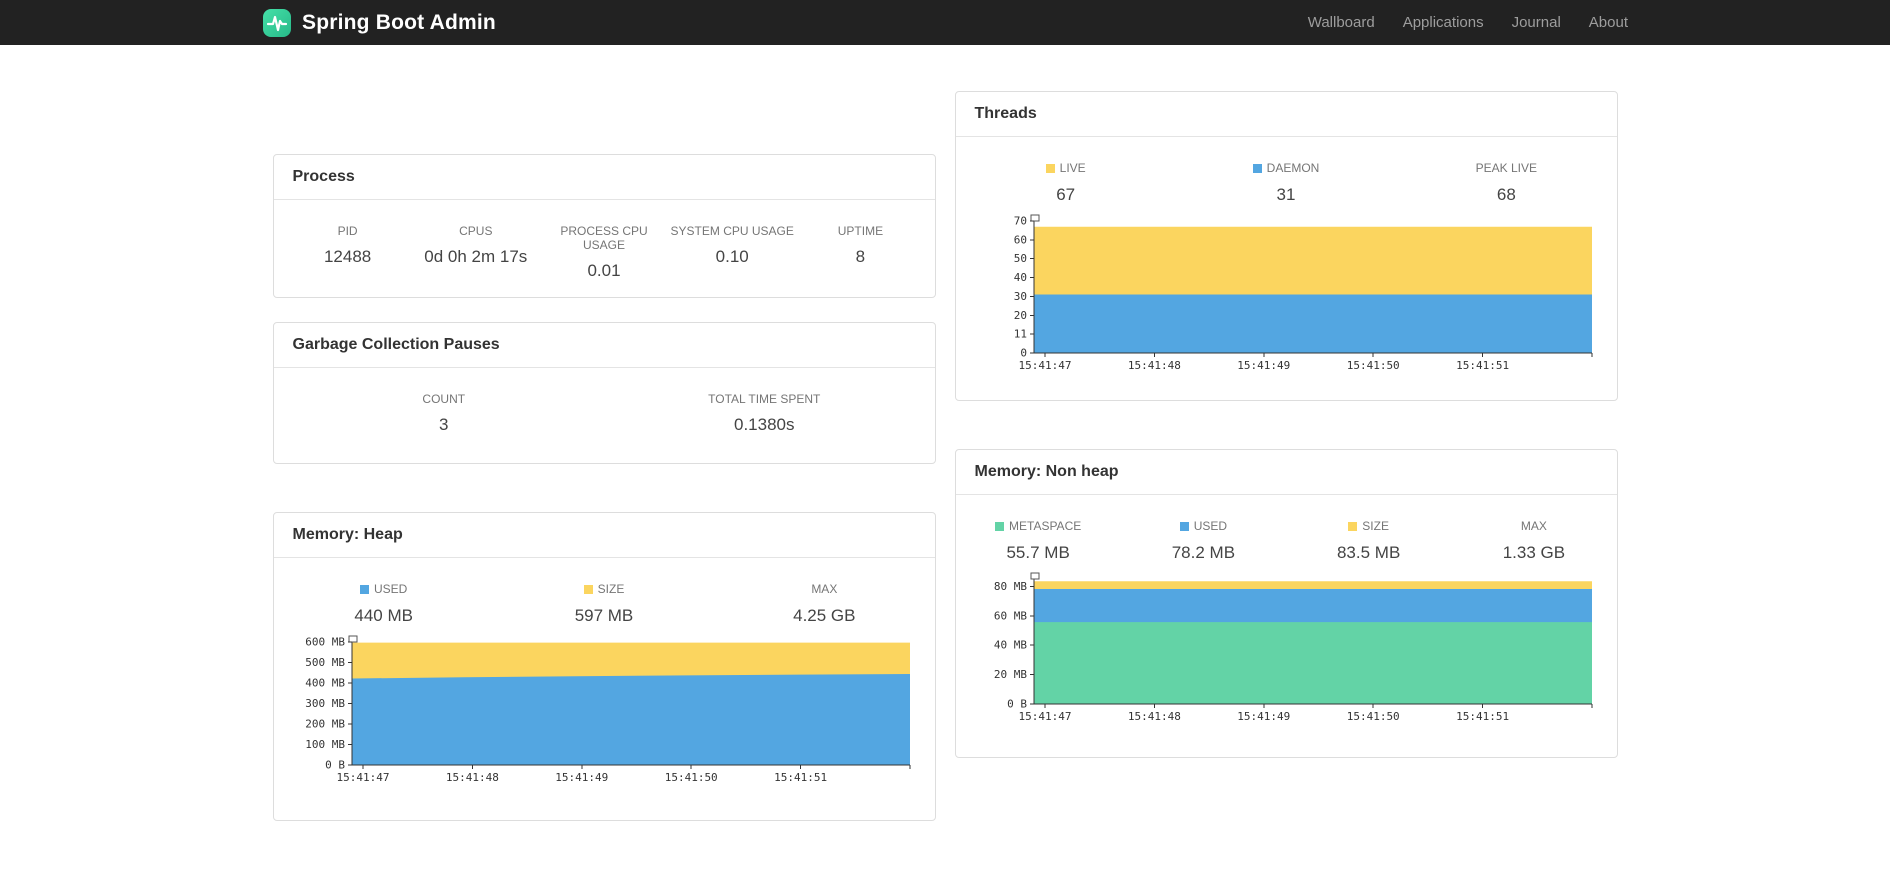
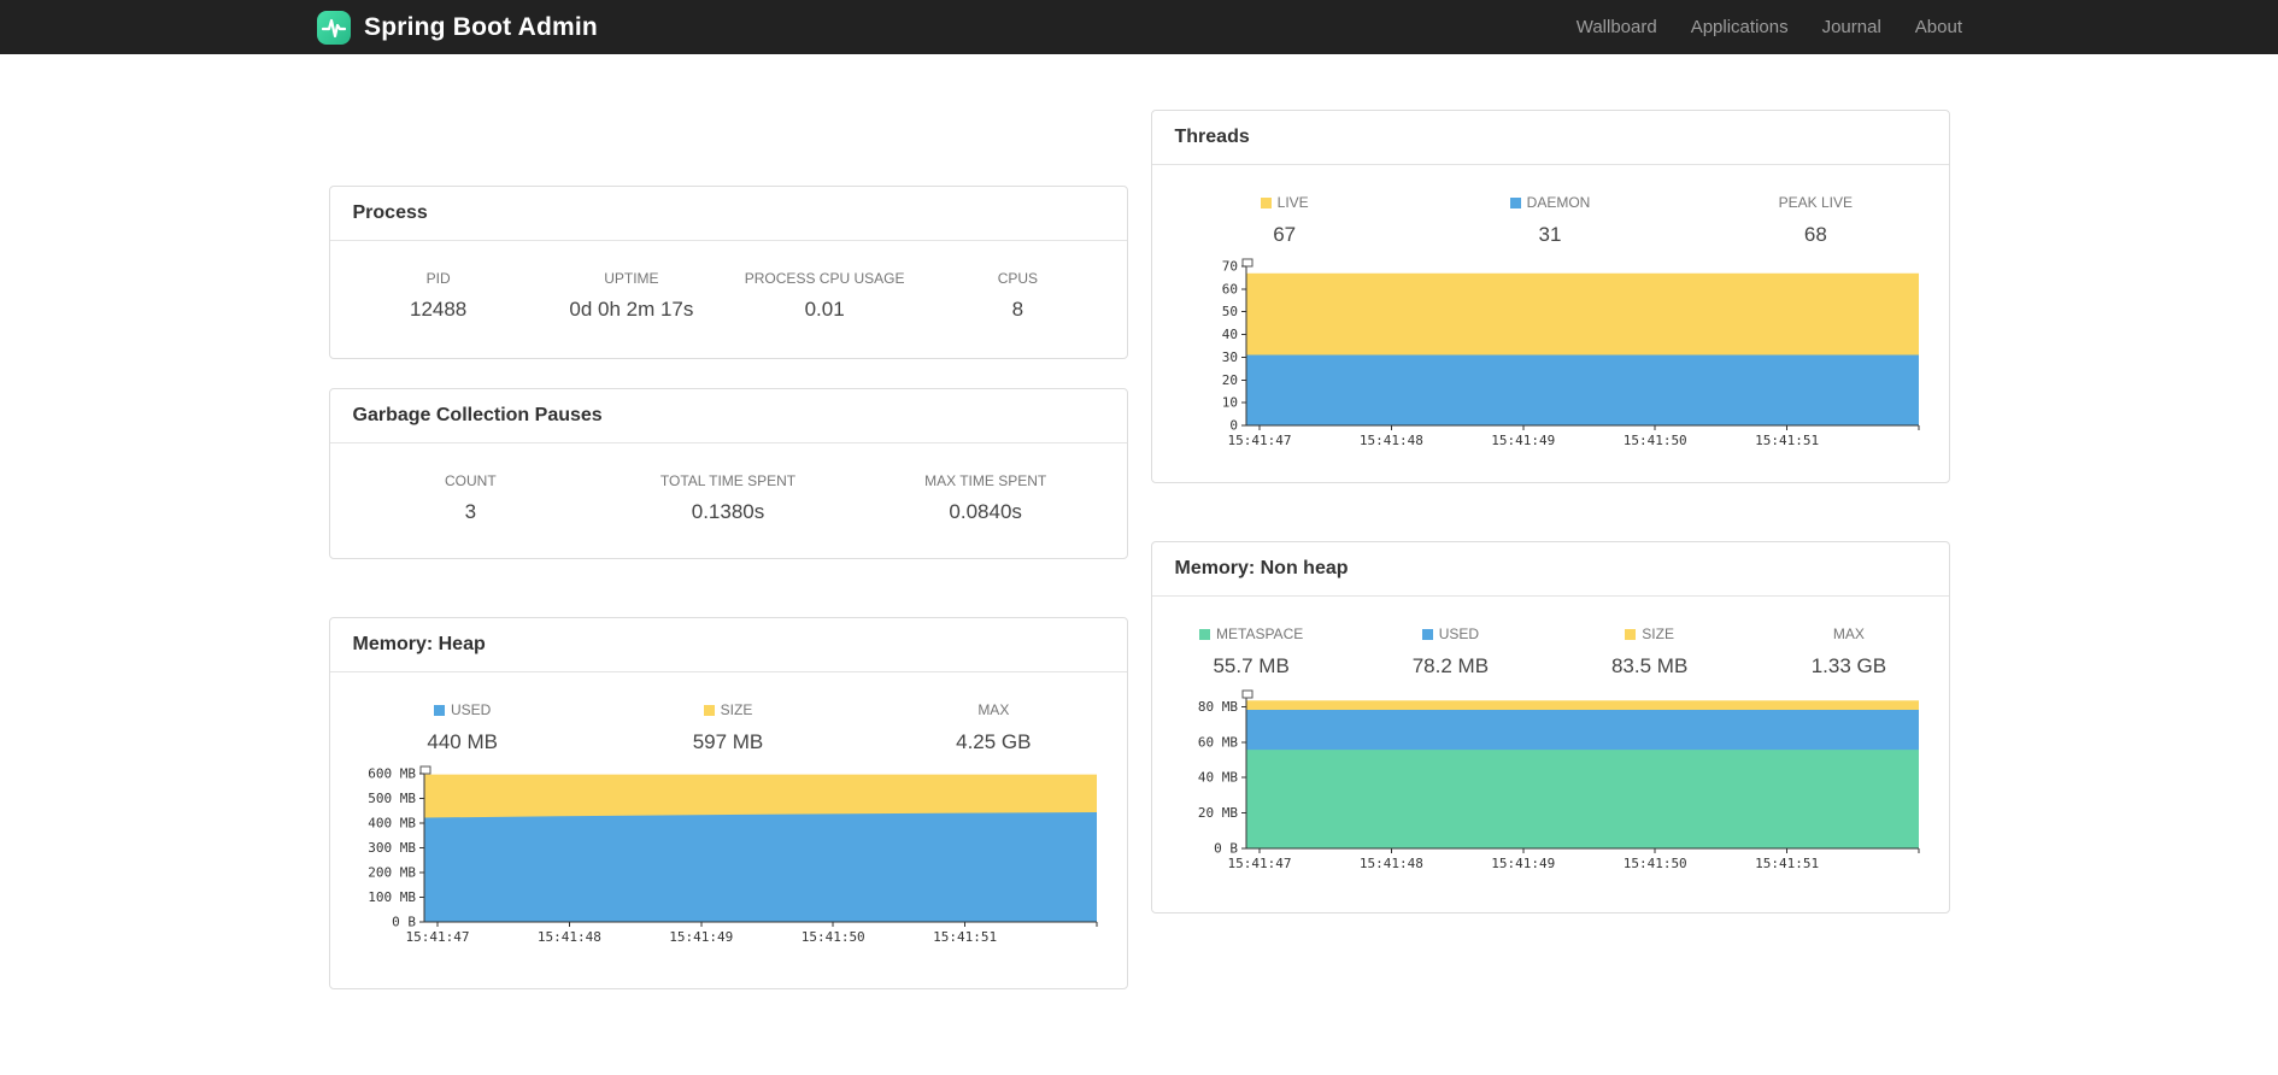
  Spring Boot Admin
  Wallboard
  Applications
  Journal
  About
  Process
  PID
  12488
- CPUS
+ UPTIME
  0d 0h 2m 17s
  PROCESS CPU USAGE
  0.01
- SYSTEM CPU USAGE
- 0.10
- UPTIME
+ CPUS
  8
  Garbage Collection Pauses
  COUNT
  3
  TOTAL TIME SPENT
  0.1380s
+ MAX TIME SPENT
+ 0.0840s
  Memory: Heap
  USED
  440 MB
  SIZE
  597 MB
  MAX
  4.25 GB
  0 B
  100 MB
  200 MB
  300 MB
  400 MB
  500 MB
  600 MB
  15:41:47
  15:41:48
  15:41:49
  15:41:50
  15:41:51
  Threads
  LIVE
  67
  DAEMON
  31
  PEAK LIVE
  68
  0
- 11
+ 10
  20
  30
  40
  50
  60
  70
  15:41:47
  15:41:48
  15:41:49
  15:41:50
  15:41:51
  Memory: Non heap
  METASPACE
  55.7 MB
  USED
  78.2 MB
  SIZE
  83.5 MB
  MAX
  1.33 GB
  0 B
  20 MB
  40 MB
  60 MB
  80 MB
  15:41:47
  15:41:48
  15:41:49
  15:41:50
  15:41:51
